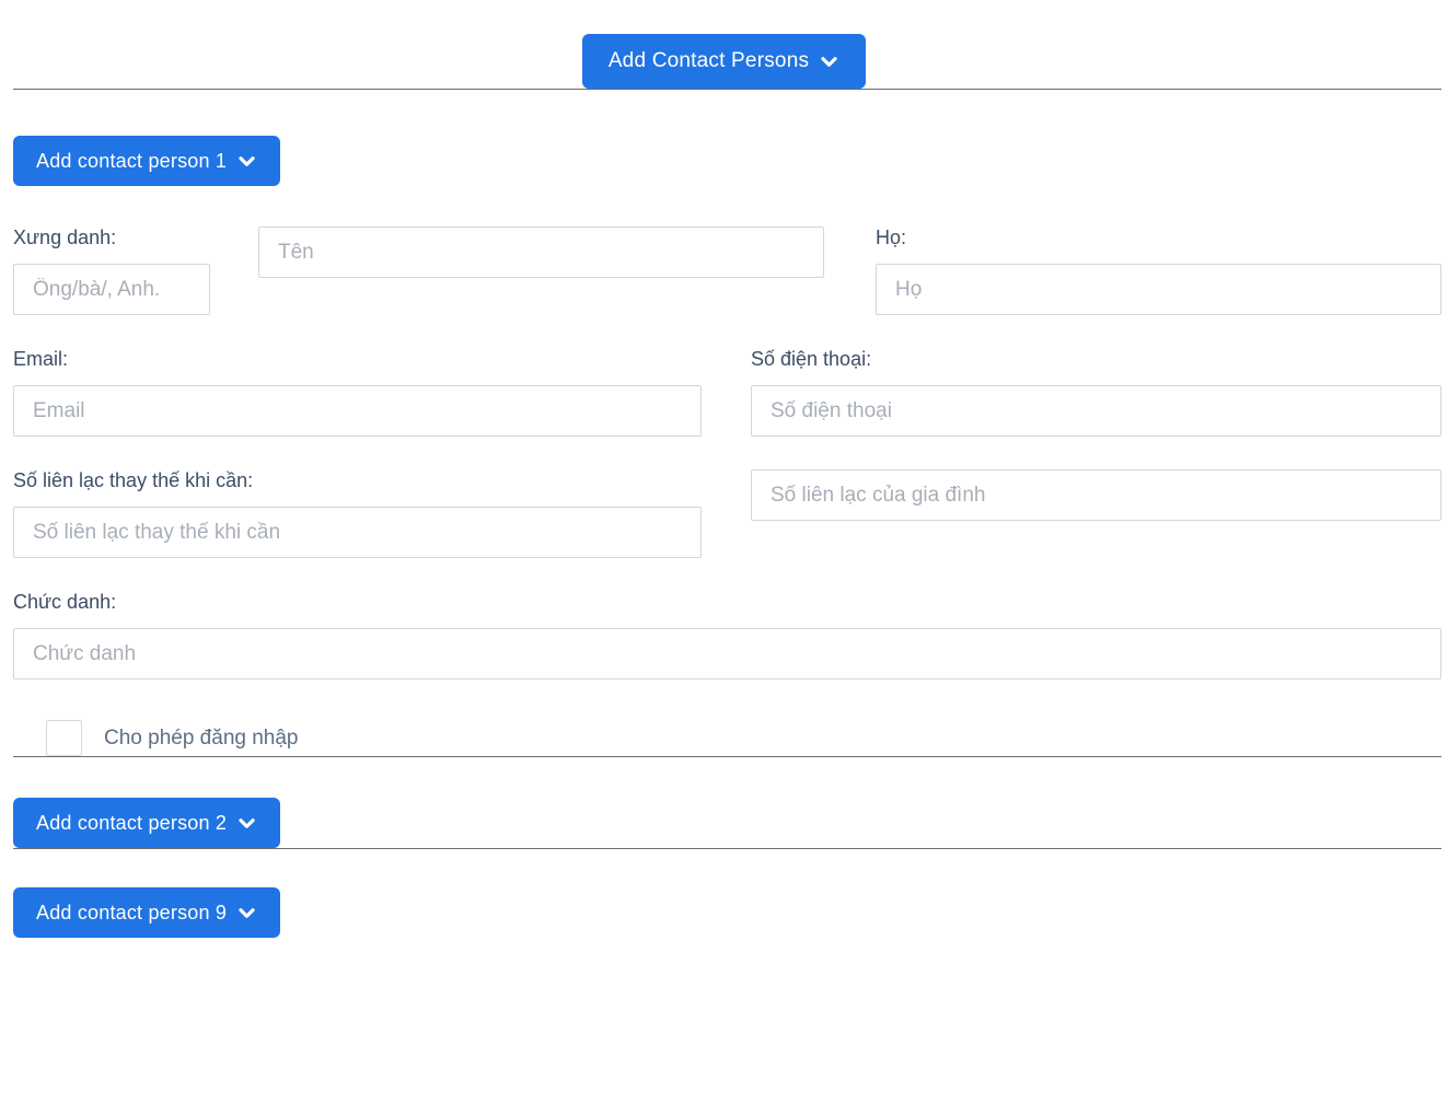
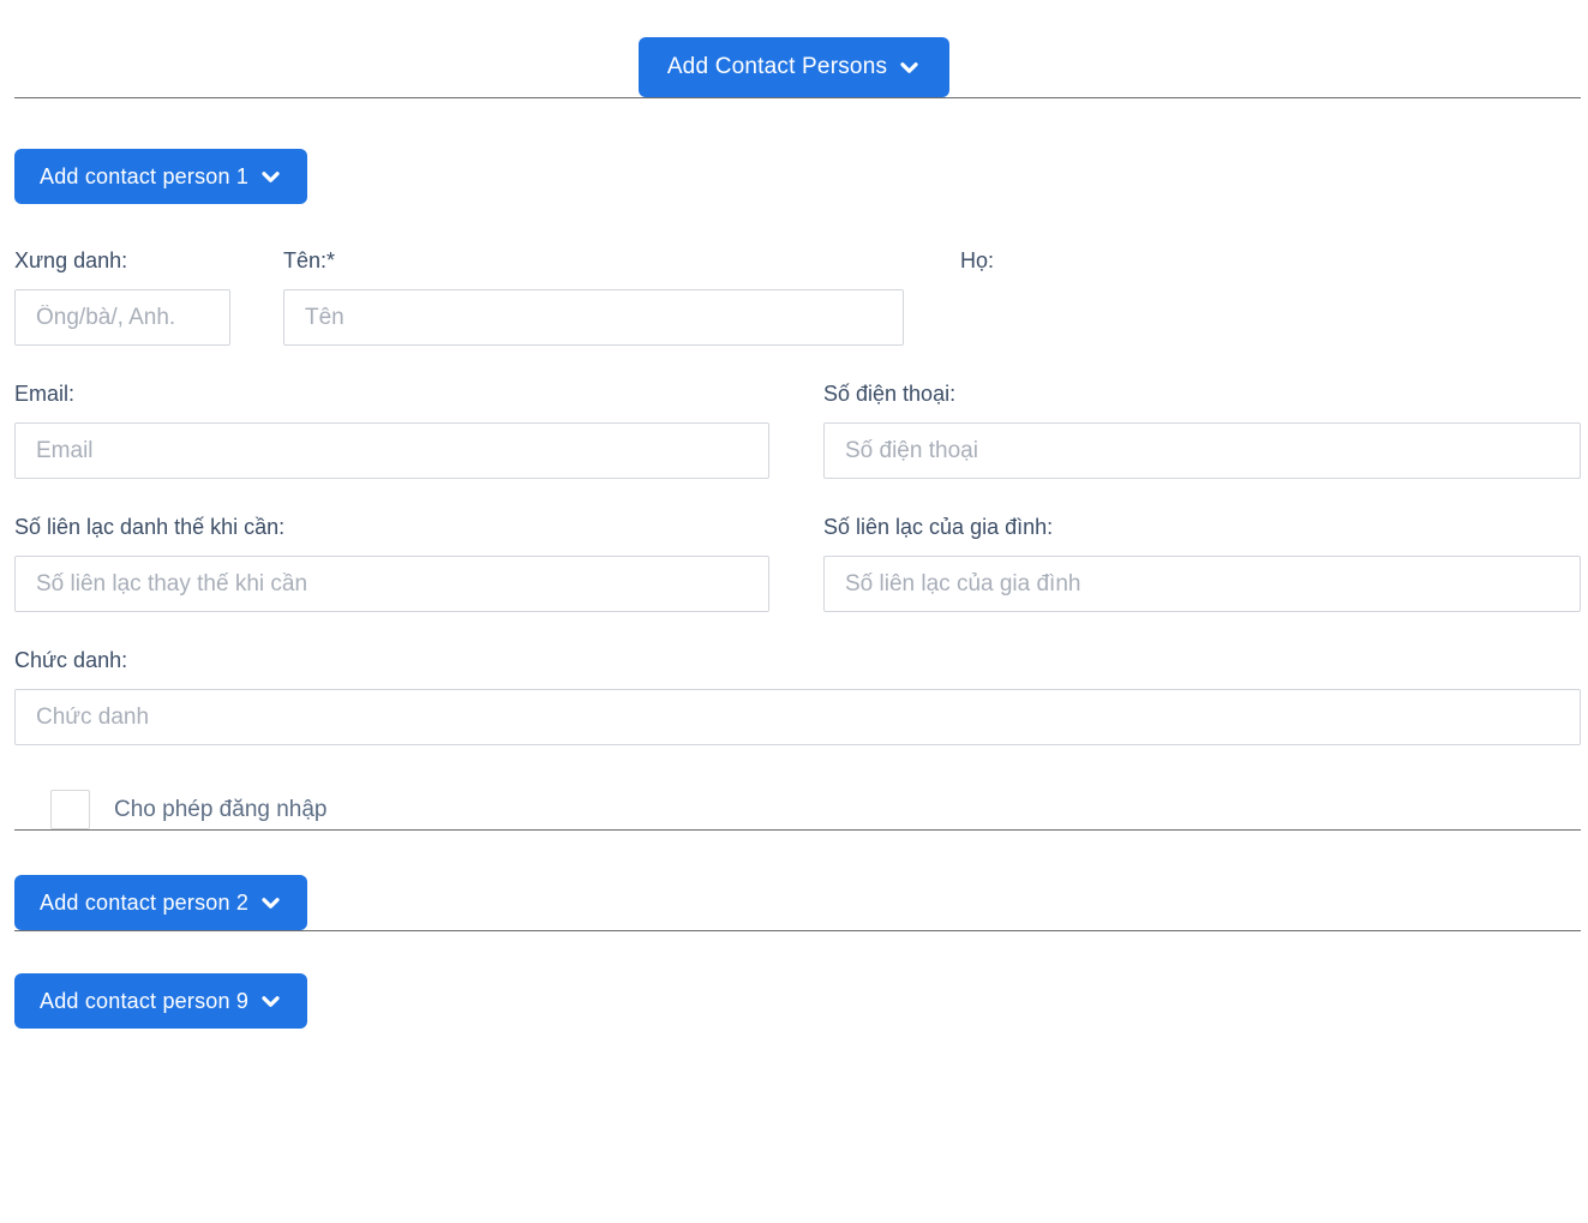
  Add Contact Persons
  Add contact person 1
  Xưng danh:
  Ông/bà/, Anh.
+ Tên:*
  Tên
  Họ:
- Họ
  Email:
  Email
  Số điện thoại:
  Số điện thoại
- Số liên lạc thay thế khi cần:
+ Số liên lạc danh thế khi cần:
  Số liên lạc thay thế khi cần
+ Số liên lạc của gia đình:
  Số liên lạc của gia đình
  Chức danh:
  Chức danh
  Cho phép đăng nhập
  Add contact person 2
  Add contact person 9
